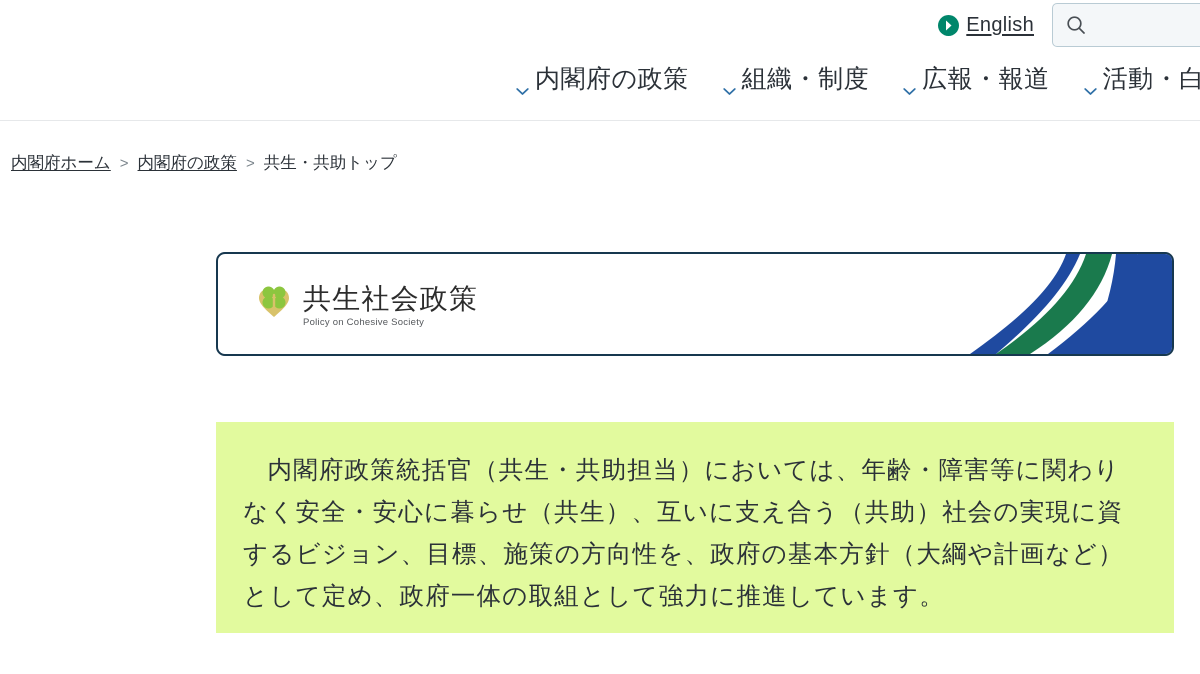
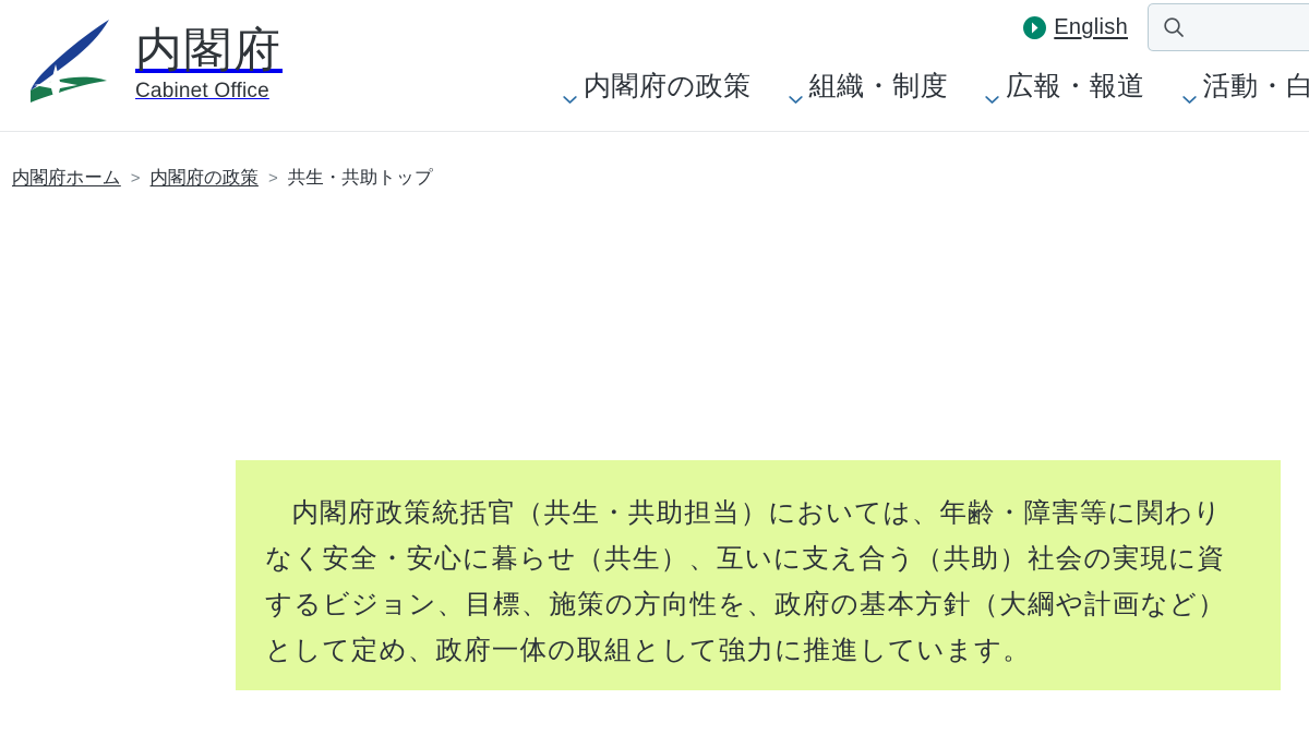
+ 内閣府
+ Cabinet Office
  English
  内閣府の政策
  組織・制度
  広報・報道
  内閣府ホーム
  >
  内閣府の政策
  >
  共生・共助トップ
- 共生社会政策
- Policy on Cohesive Society
  内閣府政策統括官（共生・共助担当）においては、年齢・障害等に関わりなく安全・安心に暮らせ（共生）、互いに支え合う（共助）社会の実現に資するビジョン、目標、施策の方向性を、政府の基本方針（大綱や計画など）として定め、政府一体の取組として強力に推進しています。
